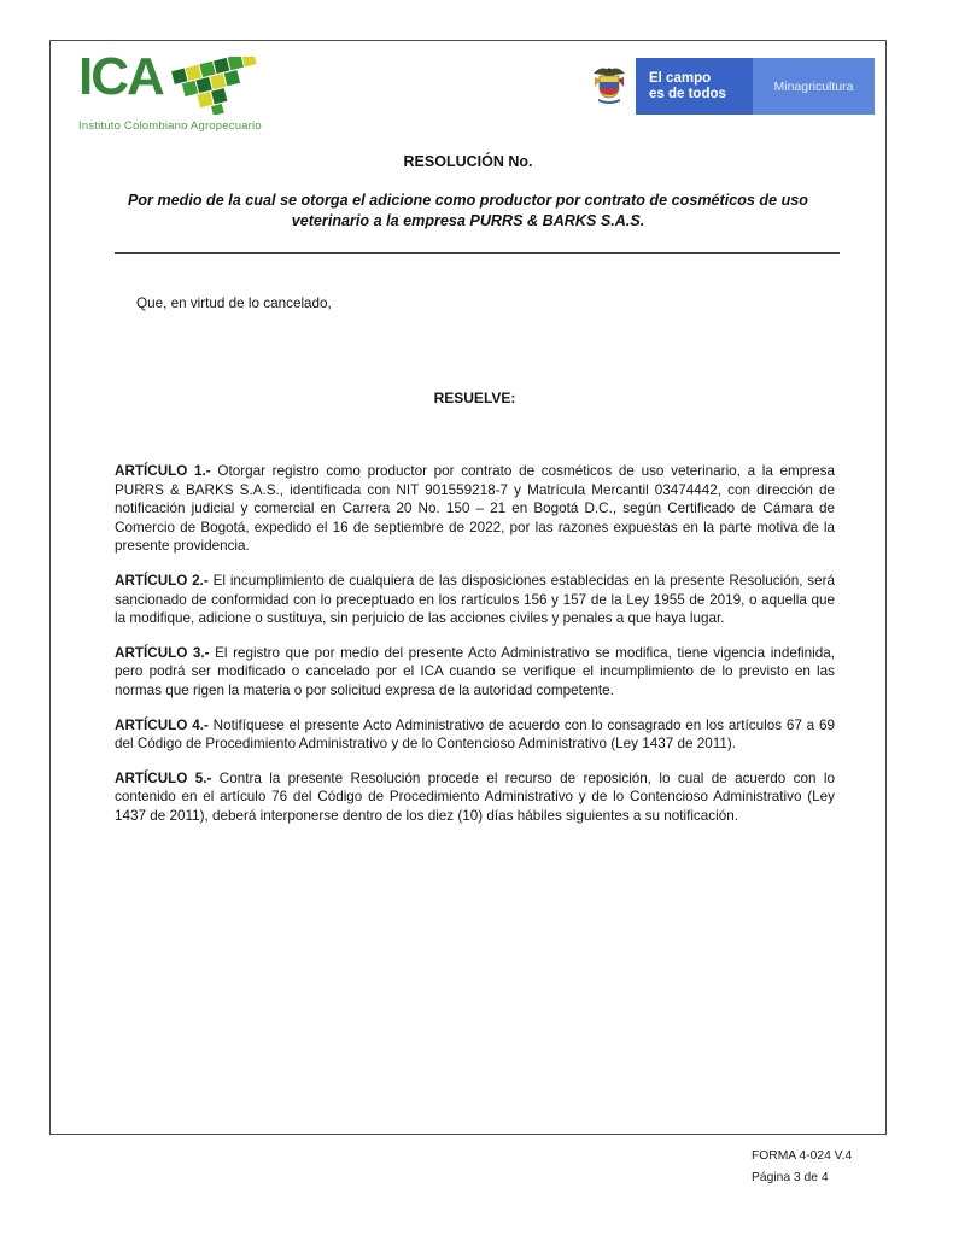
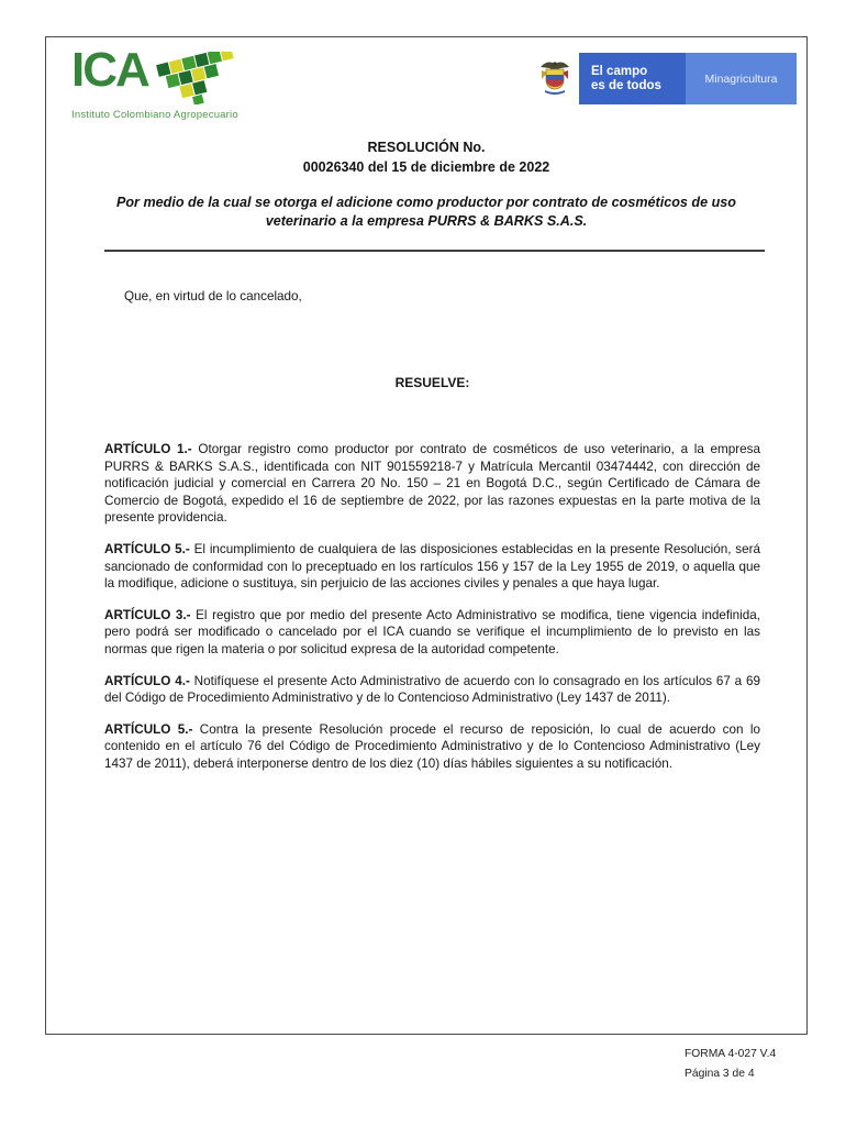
  ICA
  Instituto Colombiano Agropecuario
  El campo
  es de todos
  Minagricultura
  RESOLUCIÓN No.
+ 00026340 del 15 de diciembre de 2022
  Por medio de la cual se otorga el adicione como productor por contrato de cosméticos de uso veterinario a la empresa PURRS & BARKS S.A.S.
  Que, en virtud de lo cancelado,
  RESUELVE:
  ARTÍCULO 1.- Otorgar registro como productor por contrato de cosméticos de uso veterinario, a la empresa PURRS & BARKS S.A.S., identificada con NIT 901559218-7 y Matrícula Mercantil 03474442, con dirección de notificación judicial y comercial en Carrera 20 No. 150 – 21 en Bogotá D.C., según Certificado de Cámara de Comercio de Bogotá, expedido el 16 de septiembre de 2022, por las razones expuestas en la parte motiva de la presente providencia.
- ARTÍCULO 2.- El incumplimiento de cualquiera de las disposiciones establecidas en la presente Resolución, será sancionado de conformidad con lo preceptuado en los rartículos 156 y 157 de la Ley 1955 de 2019, o aquella que la modifique, adicione o sustituya, sin perjuicio de las acciones civiles y penales a que haya lugar.
+ ARTÍCULO 5.- El incumplimiento de cualquiera de las disposiciones establecidas en la presente Resolución, será sancionado de conformidad con lo preceptuado en los rartículos 156 y 157 de la Ley 1955 de 2019, o aquella que la modifique, adicione o sustituya, sin perjuicio de las acciones civiles y penales a que haya lugar.
  ARTÍCULO 3.- El registro que por medio del presente Acto Administrativo se modifica, tiene vigencia indefinida, pero podrá ser modificado o cancelado por el ICA cuando se verifique el incumplimiento de lo previsto en las normas que rigen la materia o por solicitud expresa de la autoridad competente.
  ARTÍCULO 4.- Notifíquese el presente Acto Administrativo de acuerdo con lo consagrado en los artículos 67 a 69 del Código de Procedimiento Administrativo y de lo Contencioso Administrativo (Ley 1437 de 2011).
  ARTÍCULO 5.- Contra la presente Resolución procede el recurso de reposición, lo cual de acuerdo con lo contenido en el artículo 76 del Código de Procedimiento Administrativo y de lo Contencioso Administrativo (Ley 1437 de 2011), deberá interponerse dentro de los diez (10) días hábiles siguientes a su notificación.
- FORMA 4-024 V.4
+ FORMA 4-027 V.4
  Página 3 de 4
